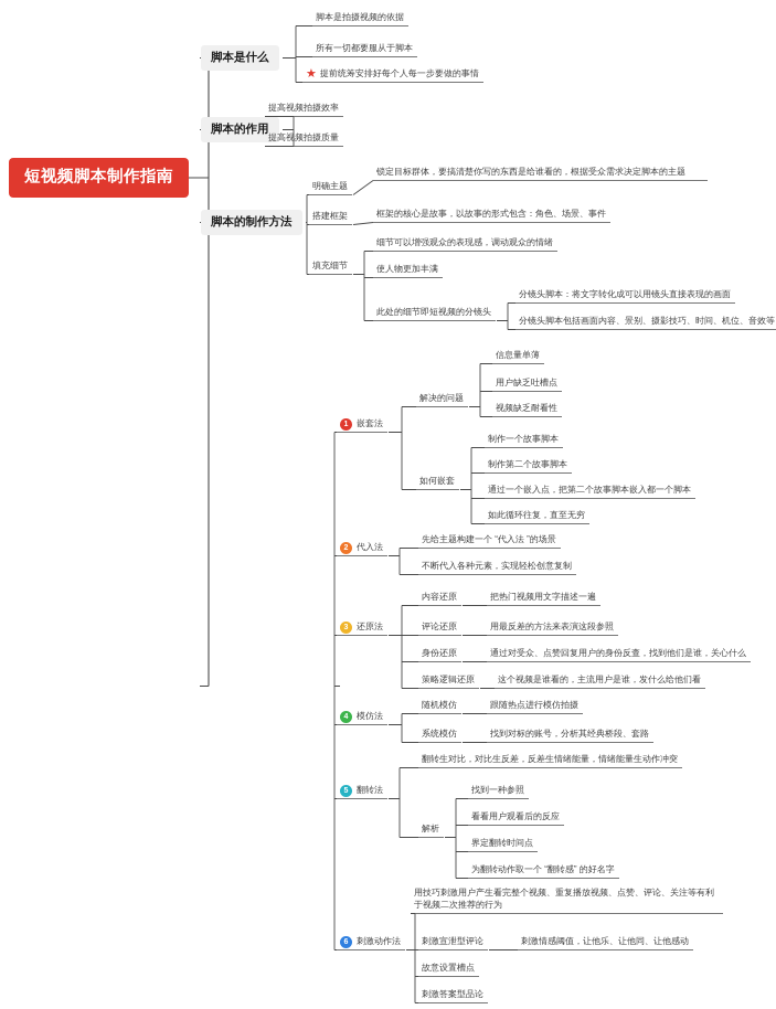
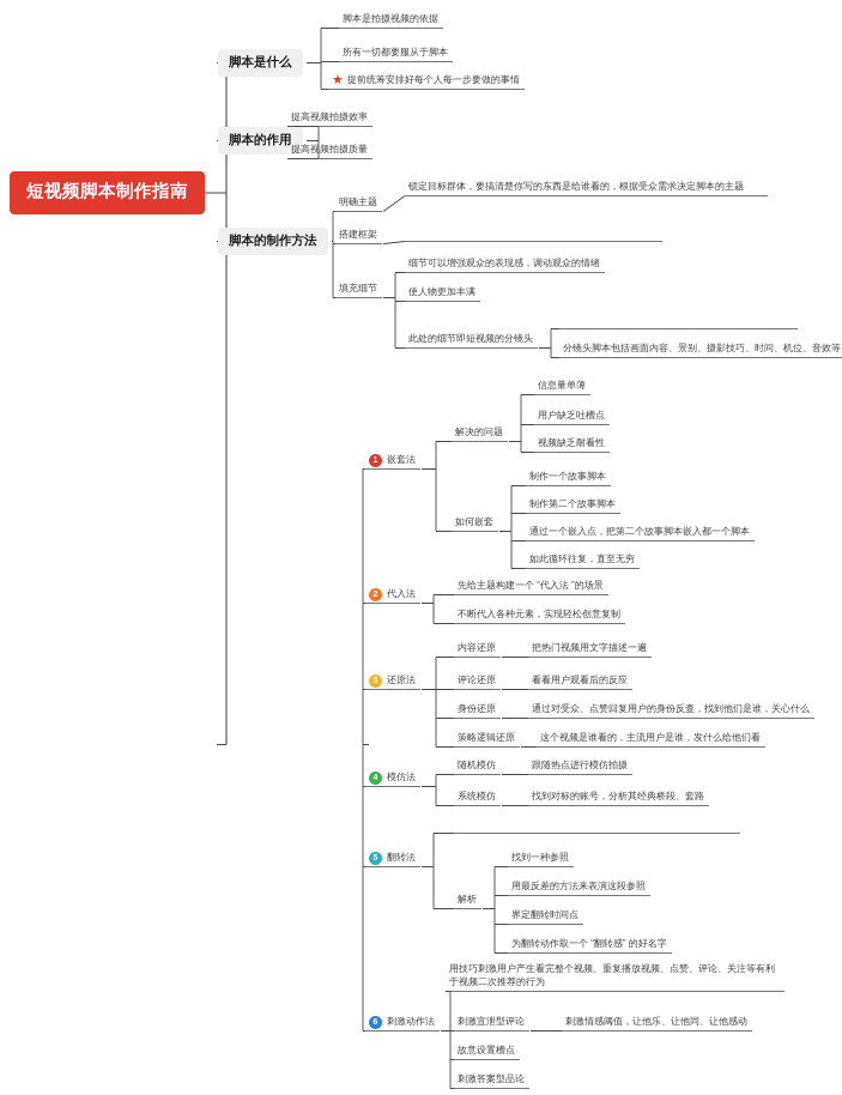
  短视频脚本制作指南
  脚本是什么
  脚本是拍摄视频的依据
  所有一切都要服从于脚本
  ★
  提前统筹安排好每个人每一步要做的事情
  脚本的作用
  提高视频拍摄效率
  提高视频拍摄质量
  脚本的制作方法
  明确主题
  锁定目标群体，要搞清楚你写的东西是给谁看的，根据受众需求决定脚本的主题
  搭建框架
- 框架的核心是故事，以故事的形式包含：角色、场景、事件
  填充细节
  细节可以增强观众的表现感，调动观众的情绪
  使人物更加丰满
  此处的细节即短视频的分镜头
- 分镜头脚本：将文字转化成可以用镜头直接表现的画面
  分镜头脚本包括画面内容、景别、摄影技巧、时间、机位、音效等
  嵌套法
  解决的问题
  信息量单薄
  用户缺乏吐槽点
  视频缺乏耐看性
  如何嵌套
  制作一个故事脚本
  制作第二个故事脚本
  通过一个嵌入点，把第二个故事脚本嵌入都一个脚本
  如此循环往复，直至无穷
  代入法
  先给主题构建一个 “代入法 ”的场景
  不断代入各种元素，实现轻松创意复制
  还原法
  内容还原
  把热门视频用文字描述一遍
  评论还原
- 用最反差的方法来表演这段参照
+ 看看用户观看后的反应
  身份还原
  通过对受众、点赞回复用户的身份反查，找到他们是谁，关心什么
  策略逻辑还原
  这个视频是谁看的，主流用户是谁，发什么给他们看
  模仿法
  随机模仿
  跟随热点进行模仿拍摄
  系统模仿
  找到对标的账号，分析其经典桥段、套路
  翻转法
- 翻转生对比，对比生反差，反差生情绪能量，情绪能量生动作冲突
  解析
  找到一种参照
- 看看用户观看后的反应
+ 用最反差的方法来表演这段参照
  界定翻转时间点
  为翻转动作取一个 “翻转感” 的好名字
  刺激动作法
  用技巧刺激用户产生看完整个视频、重复播放视频、点赞、评论、关注等有利于视频二次推荐的行为
  刺激宣泄型评论
  刺激情感阈值，让他乐、让他同、让他感动
  故意设置槽点
  刺激答案型品论
